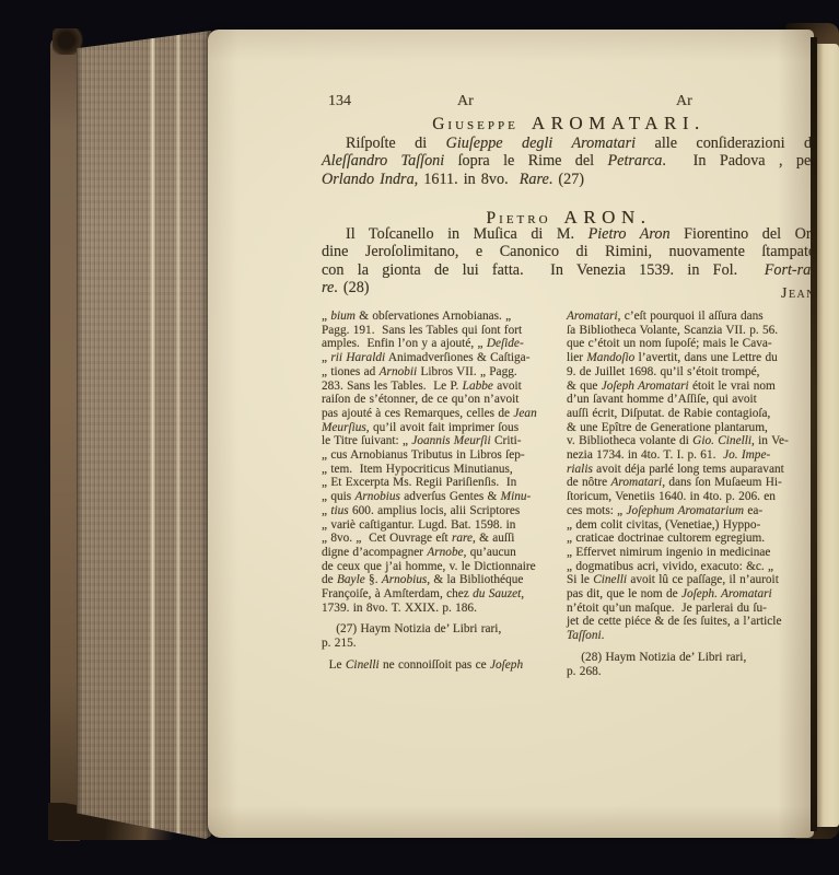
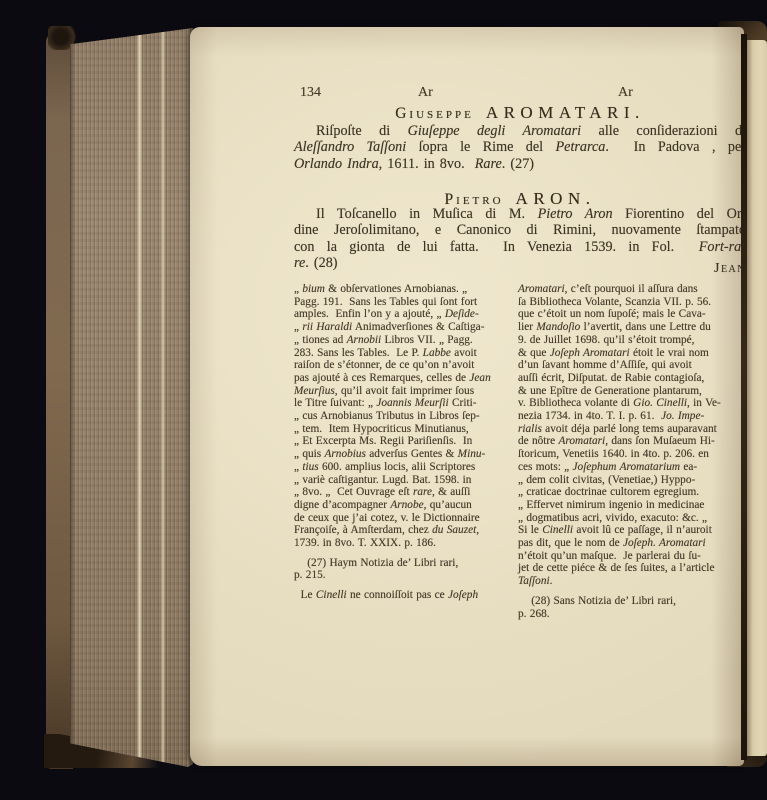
  134
  Ar
  Ar
  Giuseppe AROMATARI.
  Riſpoſte di Giuſeppe degli Aromatari alle conſiderazioni d
  Aleſſandro Taſſoni ſopra le Rime del Petrarca. In Padova , pe
  Orlando Indra, 1611. in 8vo. Rare. (27)
  Pietro ARON.
  Il Toſcanello in Muſica di M. Pietro Aron Fiorentino del Or
  dine Jeroſolimitano, e Canonico di Rimini, nuovamente ſtampat
  con la gionta de lui fatta. In Venezia 1539. in Fol. Fort-ra
  re. (28)
  Jea
  „ bium & obſervationes Arnobianas. „
  Pagg. 191. Sans les Tables qui ſont fort
  amples. Enfin l’on y a ajouté, „ Deſide-
  „ rii Haraldi Animadverſiones & Caſtiga-
  „ tiones ad Arnobii Libros VII. „ Pagg.
  283. Sans les Tables. Le P. Labbe avoit
  raiſon de s’étonner, de ce qu’on n’avoit
  pas ajouté à ces Remarques, celles de Jean
  Meurſius, qu’il avoit fait imprimer ſous
  le Titre ſuivant: „ Joannis Meurſii Criti-
  „ cus Arnobianus Tributus in Libros ſep-
  „ tem. Item Hypocriticus Minutianus,
  „ Et Excerpta Ms. Regii Pariſienſis. In
  „ quis Arnobius adverſus Gentes & Minu-
  „ tius 600. amplius locis, alii Scriptores
  „ variè caſtigantur. Lugd. Bat. 1598. in
  „ 8vo. „ Cet Ouvrage eſt rare, & auſſi
  digne d’acompagner Arnobe, qu’aucun
- de ceux que j’ai homme, v. le Dictionnaire
+ de ceux que j’ai cotez, v. le Dictionnaire
- de Bayle §. Arnobius, & la Bibliothéque
  Françoiſe, à Amſterdam, chez du Sauzet,
  1739. in 8vo. T. XXIX. p. 186.
  (27) Haym Notizia de’ Libri rari,
  p. 215.
  Le Cinelli ne connoiſſoit pas ce Joſeph
  Aromatari, c’eſt pourquoi il aſſura dans
  ſa Bibliotheca Volante, Scanzia VII. p. 56.
  que c’étoit un nom ſupoſé; mais le Cava-
  lier Mandoſio l’avertit, dans une Lettre du
  9. de Juillet 1698. qu’il s’étoit trompé,
  & que Joſeph Aromatari étoit le vrai nom
  d’un ſavant homme d’Aſſiſe, qui avoit
  auſſi écrit, Diſputat. de Rabie contagioſa,
  & une Epître de Generatione plantarum,
  v. Bibliotheca volante di Gio. Cinelli, in Ve-
  nezia 1734. in 4to. T. I. p. 61. Jo. Impe-
  rialis avoit déja parlé long tems auparavant
  de nôtre Aromatari, dans ſon Muſaeum Hi-
  ſtoricum, Venetiis 1640. in 4to. p. 206. en
  ces mots: „ Joſephum Aromatarium ea-
  „ dem colit civitas, (Venetiae,) Hyppo-
  „ craticae doctrinae cultorem egregium.
  „ Effervet nimirum ingenio in medicinae
  „ dogmatibus acri, vivido, exacuto: &c. „
  Si le Cinelli avoit lû ce paſſage, il n’auroit
  pas dit, que le nom de Joſeph. Aromatari
  n’étoit qu’un maſque. Je parlerai du ſu-
  jet de cette piéce & de ſes ſuites, a l’article
  Taſſoni.
- (28) Haym Notizia de’ Libri rari,
+ (28) Sans Notizia de’ Libri rari,
  p. 268.
